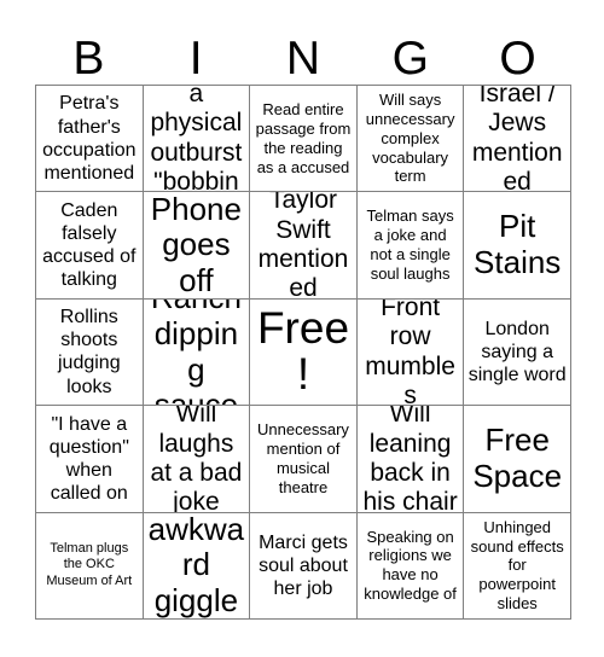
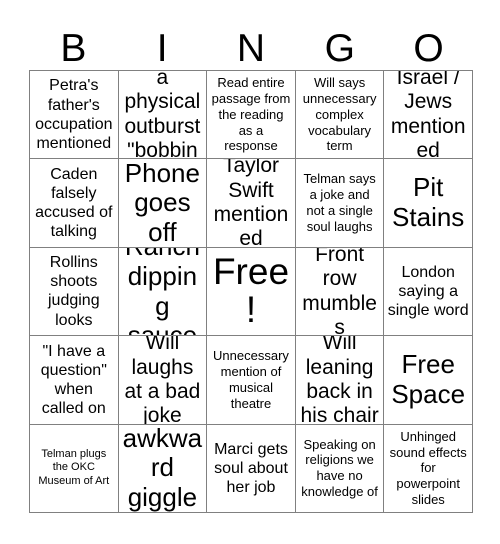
  B
  I
  N
  G
  O
  Petra's father's occupation mentioned
  a physical outburst "bobbin
- Read entire passage from the reading as a accused
+ Read entire passage from the reading as a response
  Will says unnecessary complex vocabulary term
  Israel / Jews mentioned
  Caden falsely accused of talking
  Phone goes off
  Taylor Swift mentioned
  Telman says a joke and not a single soul laughs
  Pit Stains
  Rollins shoots judging looks
  dipping sauce
  Free!
  Front row mumbles
  London saying a single word
  "I have a question" when called on
  Will laughs at a bad joke
  Unnecessary mention of musical theatre
  Will leaning back in his chair
  Free Space
  Telman plugs the OKC Museum of Art
  Marci gets soul about her job
  Speaking on religions we have no knowledge of
  Unhinged sound effects for powerpoint slides
